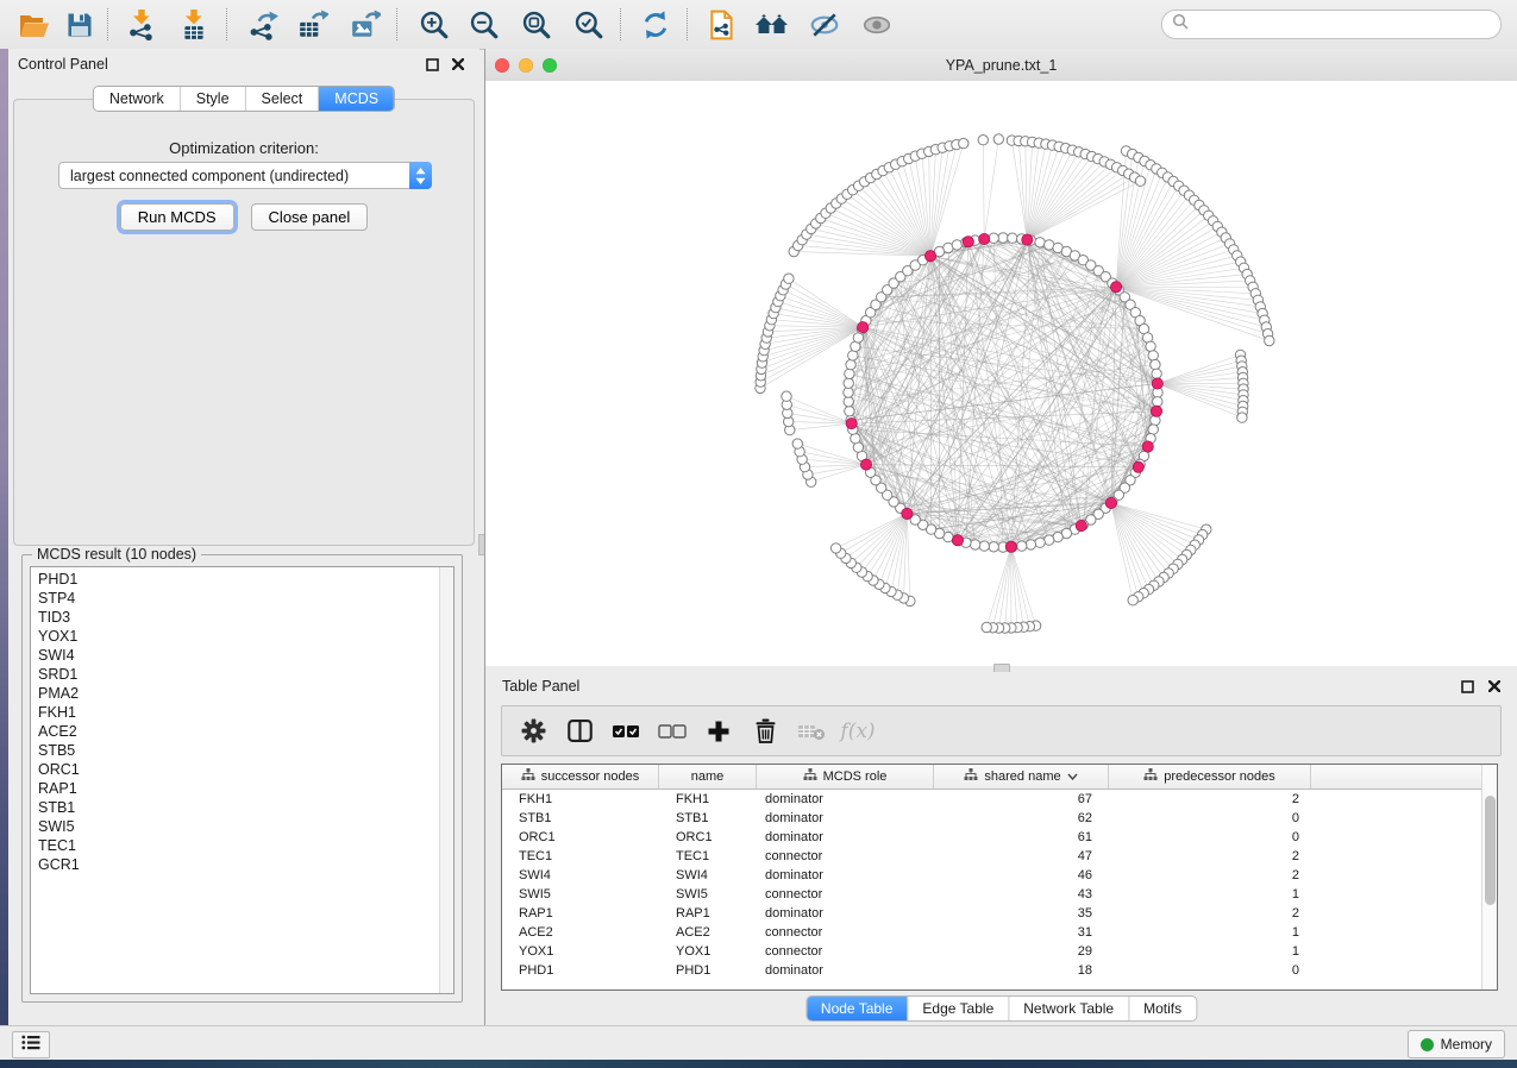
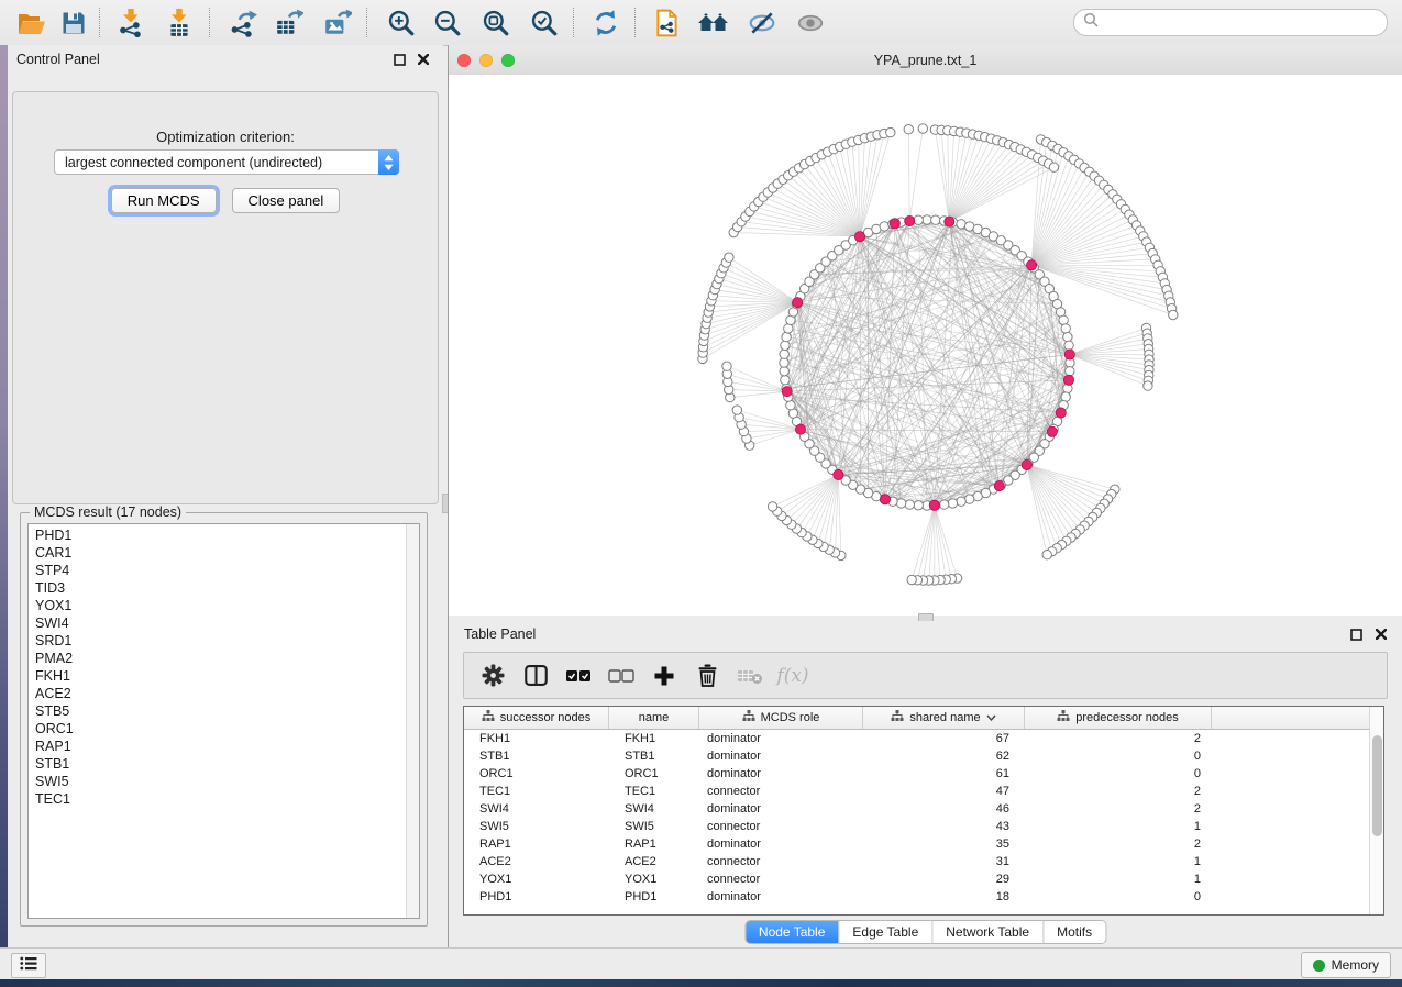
  Control Panel
- Network
- Style
- Select
- MCDS
  Optimization criterion:
  largest connected component (undirected)
  Run MCDS
  Close panel
- MCDS result (10 nodes)
+ MCDS result (17 nodes)
  PHD1
+ CAR1
  STP4
  TID3
  YOX1
  SWI4
  SRD1
  PMA2
  FKH1
  ACE2
  STB5
  ORC1
  RAP1
  STB1
  SWI5
  TEC1
- GCR1
  YPA_prune.txt_1
  Table Panel
  f(x)
  successor nodes
  name
  MCDS role
  shared name
  predecessor nodes
  FKH1
  FKH1
  dominator
  67
  2
  STB1
  STB1
  dominator
  62
  0
  ORC1
  ORC1
  dominator
  61
  0
  TEC1
  TEC1
  connector
  47
  2
  SWI4
  SWI4
  dominator
  46
  2
  SWI5
  SWI5
  connector
  43
  1
  RAP1
  RAP1
  dominator
  35
  2
  ACE2
  ACE2
  connector
  31
  1
  YOX1
  YOX1
  connector
  29
  1
  PHD1
  PHD1
  dominator
  18
  0
  Node Table
  Edge Table
  Network Table
  Motifs
  Memory
